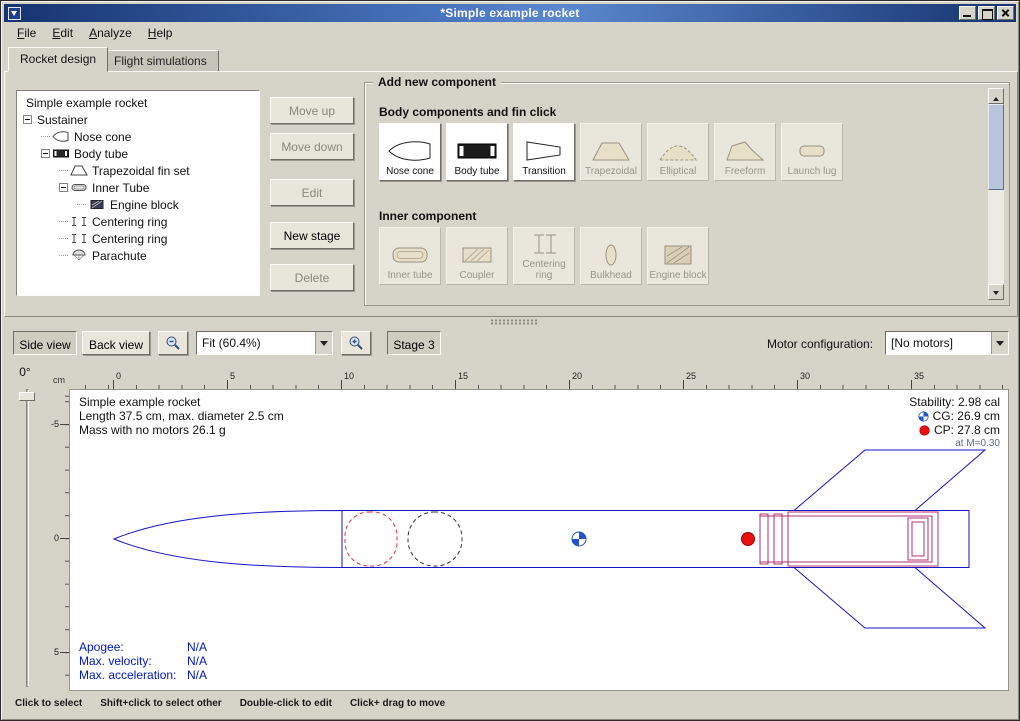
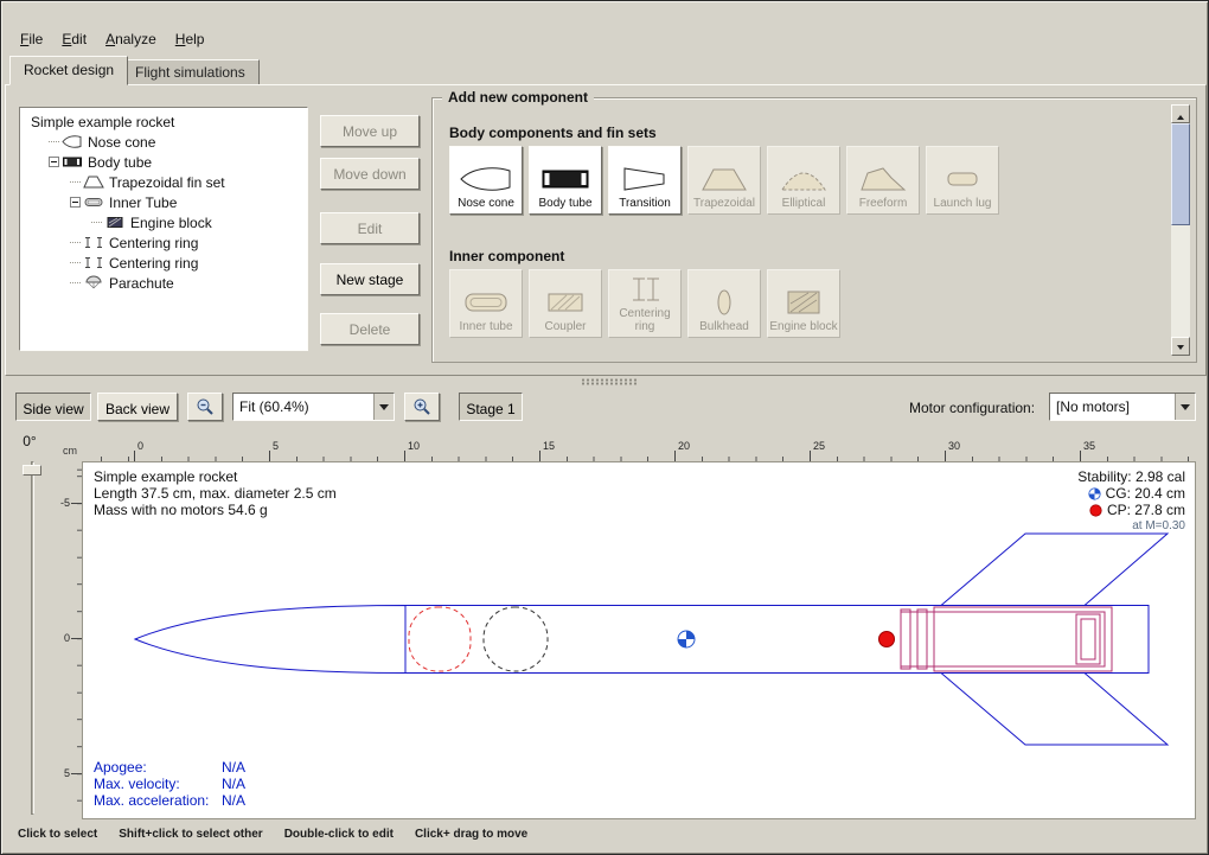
- *Simple example rocket
  File
  Edit
  Analyze
  Help
  Rocket design
  Flight simulations
  Simple example rocket
- Sustainer
  Nose cone
  Body tube
  Trapezoidal fin set
  Inner Tube
  Engine block
  Centering ring
  Centering ring
  Parachute
  Move up
  Move down
  Edit
  New stage
  Delete
  Add new component
- Body components and fin click
+ Body components and fin sets
  Nose cone
  Body tube
  Transition
  Trapezoidal
  Elliptical
  Freeform
  Launch lug
  Inner component
  Inner tube
  Coupler
  Centering ring
  Bulkhead
  Engine block
  Side view
  Back view
  Fit (60.4%)
- Stage 3
+ Stage 1
  Motor configuration:
  [No motors]
  0°
  cm
  0
  5
  10
  15
  20
  25
  30
  35
  -5
  0
  5
  Simple example rocket
  Length 37.5 cm, max. diameter 2.5 cm
- Mass with no motors 26.1 g
+ Mass with no motors 54.6 g
  Stability: 2.98 cal
- CG: 26.9 cm
+ CG: 20.4 cm
  CP: 27.8 cm
  at M=0.30
  Apogee: N/A
  Max. velocity: N/A
  Max. acceleration: N/A
  Click to select Shift+click to select other Double-click to edit Click+ drag to move
